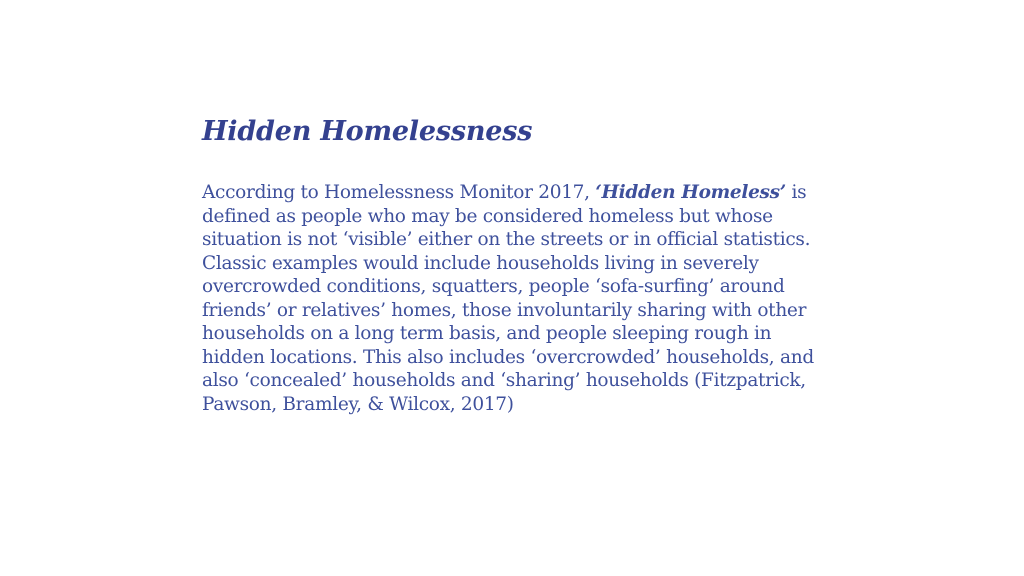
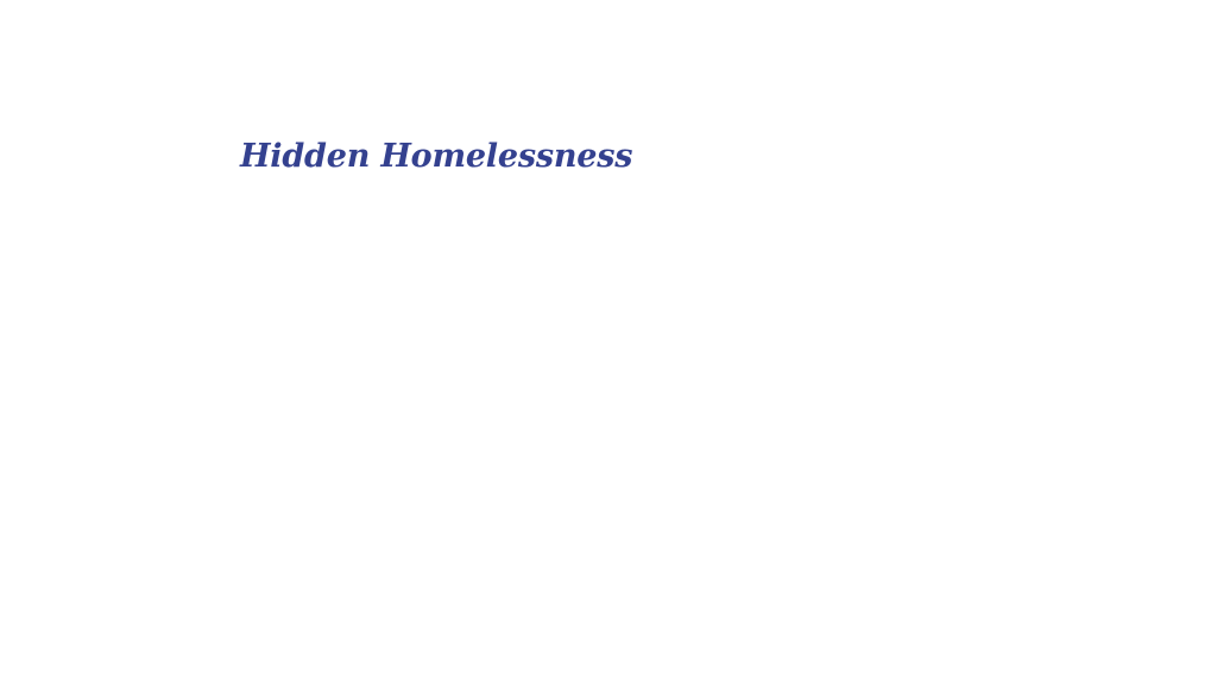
  Hidden Homelessness
- According to Homelessness Monitor 2017, ‘Hidden Homeless’ is defined as people who may be considered homeless but whose situation is not ‘visible’ either on the streets or in official statistics. Classic examples would include households living in severely overcrowded conditions, squatters, people ‘sofa-surfing’ around friends’ or relatives’ homes, those involuntarily sharing with other households on a long term basis, and people sleeping rough in hidden locations. This also includes ‘overcrowded’ households, and also ‘concealed’ households and ‘sharing’ households (Fitzpatrick, Pawson, Bramley, & Wilcox, 2017)
